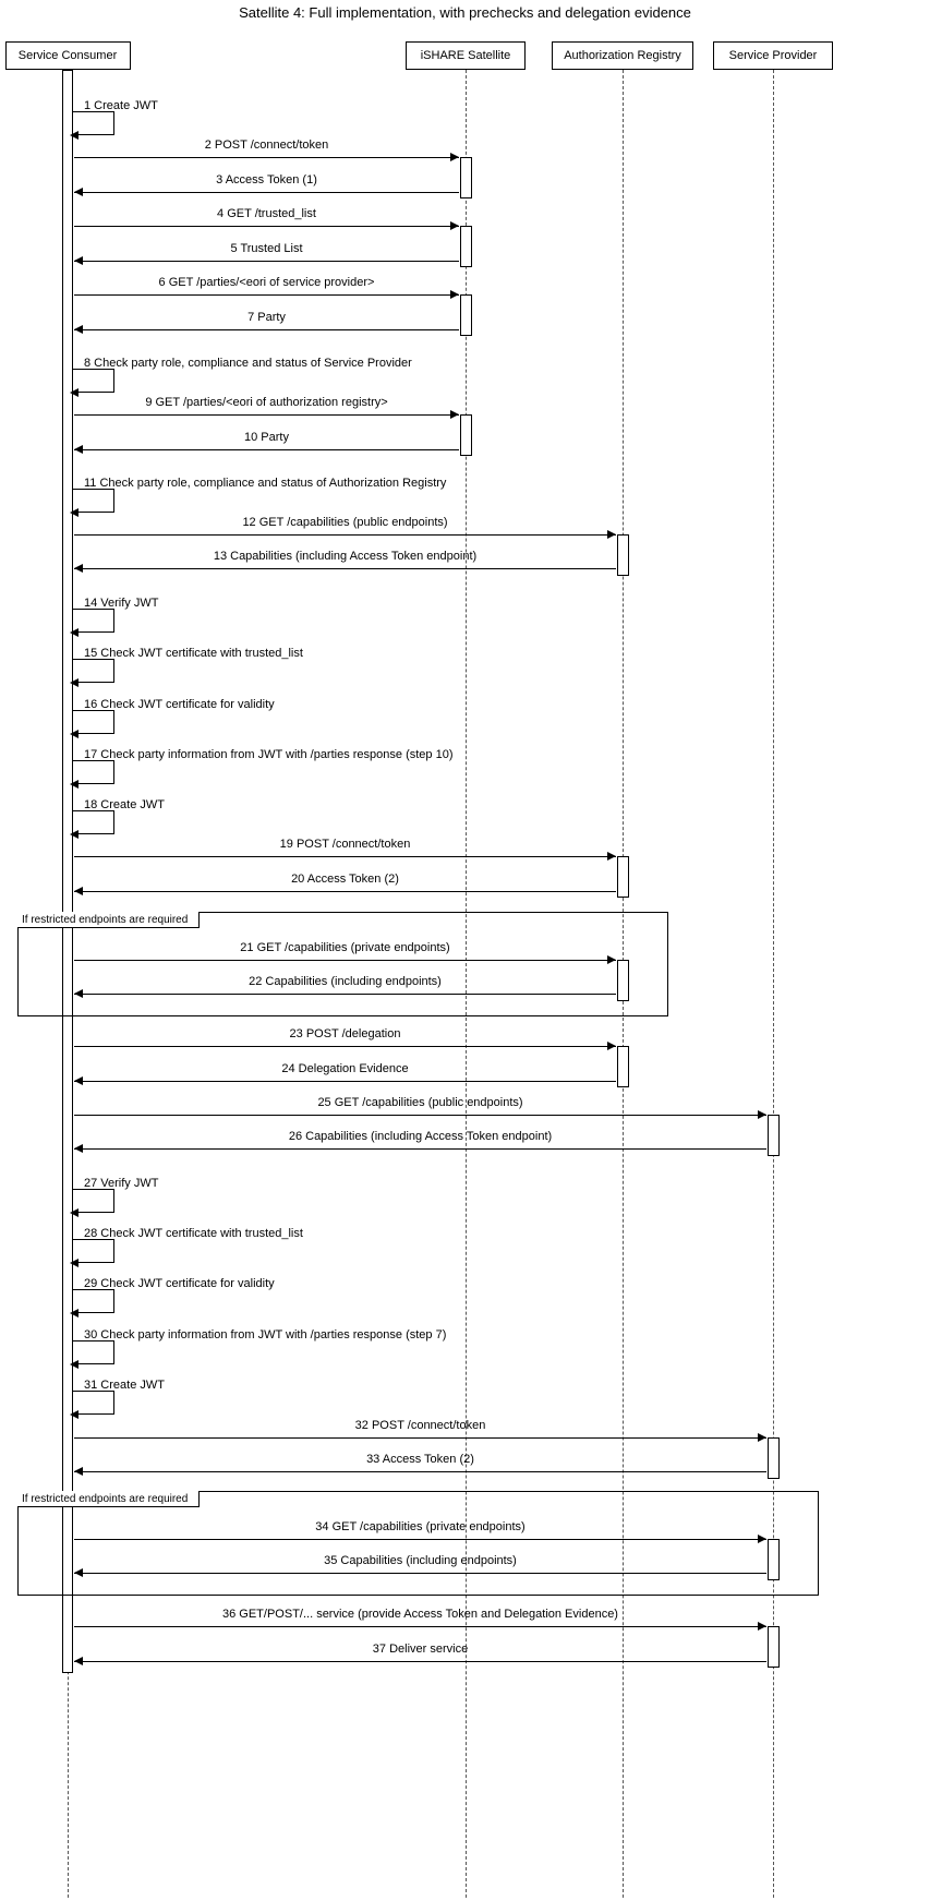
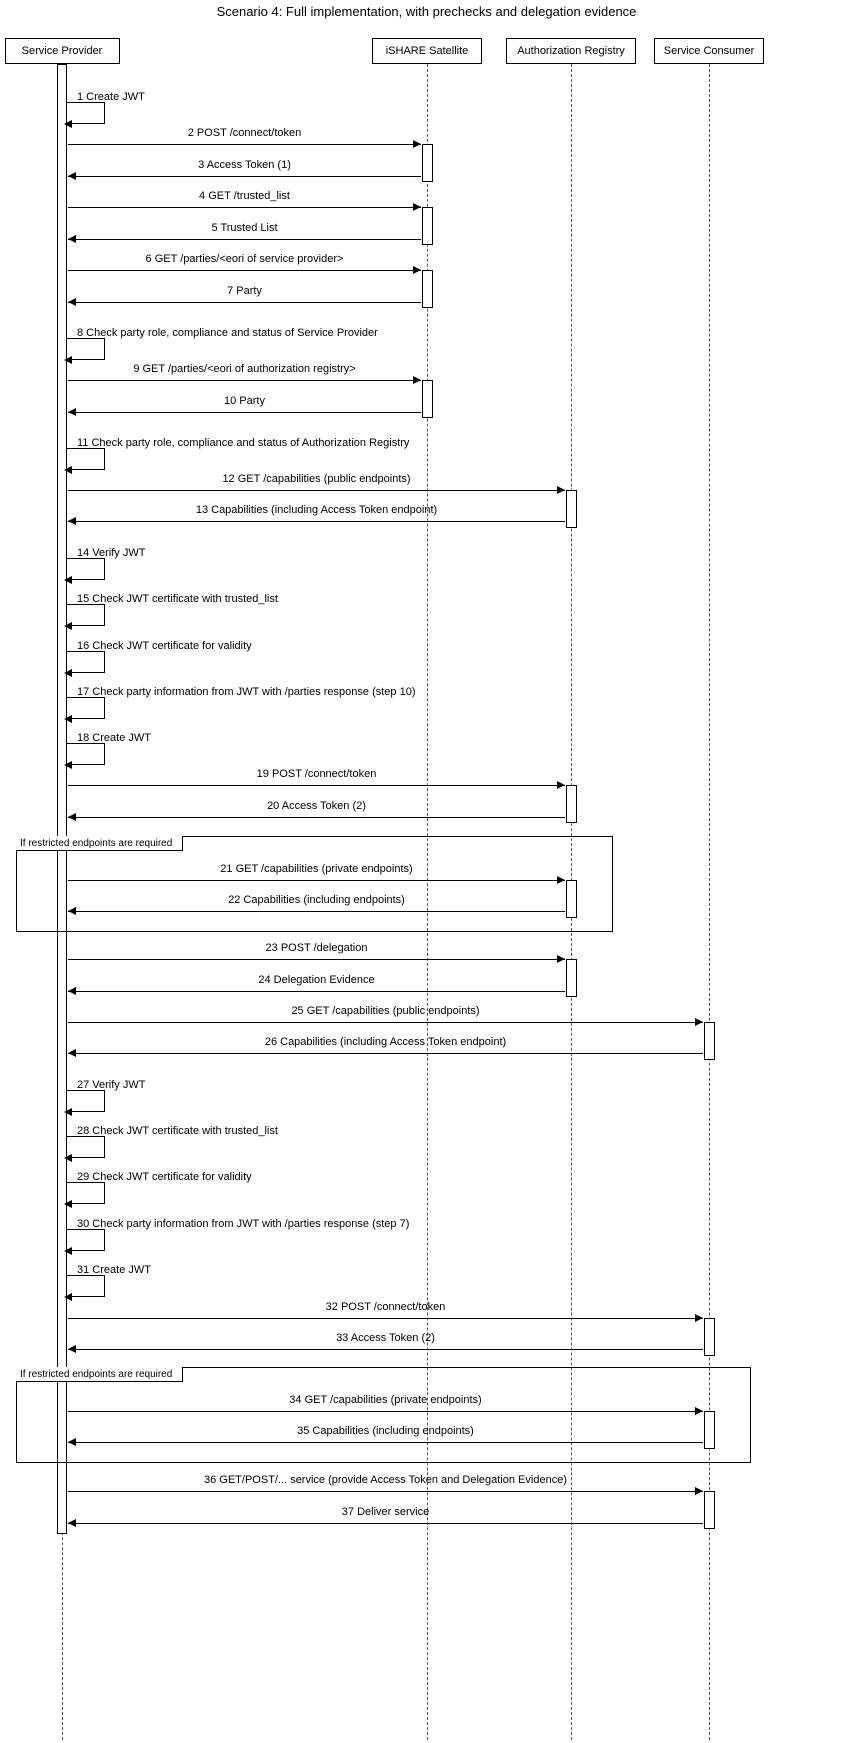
- Satellite 4: Full implementation, with prechecks and delegation evidence
+ Scenario 4: Full implementation, with prechecks and delegation evidence
- Service Consumer
+ Service Provider
  iSHARE Satellite
  Authorization Registry
- Service Provider
+ Service Consumer
  If restricted endpoints are required
  If restricted endpoints are required
  1 Create JWT
  2 POST /connect/token
  3 Access Token (1)
  4 GET /trusted_list
  5 Trusted List
  6 GET /parties/<eori of service provider>
  7 Party
  8 Check party role, compliance and status of Service Provider
  9 GET /parties/<eori of authorization registry>
  10 Party
  11 Check party role, compliance and status of Authorization Registry
  12 GET /capabilities (public endpoints)
  13 Capabilities (including Access Token endpoint)
  14 Verify JWT
  15 Check JWT certificate with trusted_list
  16 Check JWT certificate for validity
  17 Check party information from JWT with /parties response (step 10)
  18 Create JWT
  19 POST /connect/token
  20 Access Token (2)
  21 GET /capabilities (private endpoints)
  22 Capabilities (including endpoints)
  23 POST /delegation
  24 Delegation Evidence
  25 GET /capabilities (public endpoints)
  26 Capabilities (including Access Token endpoint)
  27 Verify JWT
  28 Check JWT certificate with trusted_list
  29 Check JWT certificate for validity
  30 Check party information from JWT with /parties response (step 7)
  31 Create JWT
  32 POST /connect/token
  33 Access Token (2)
  34 GET /capabilities (private endpoints)
  35 Capabilities (including endpoints)
  36 GET/POST/... service (provide Access Token and Delegation Evidence)
  37 Deliver service
